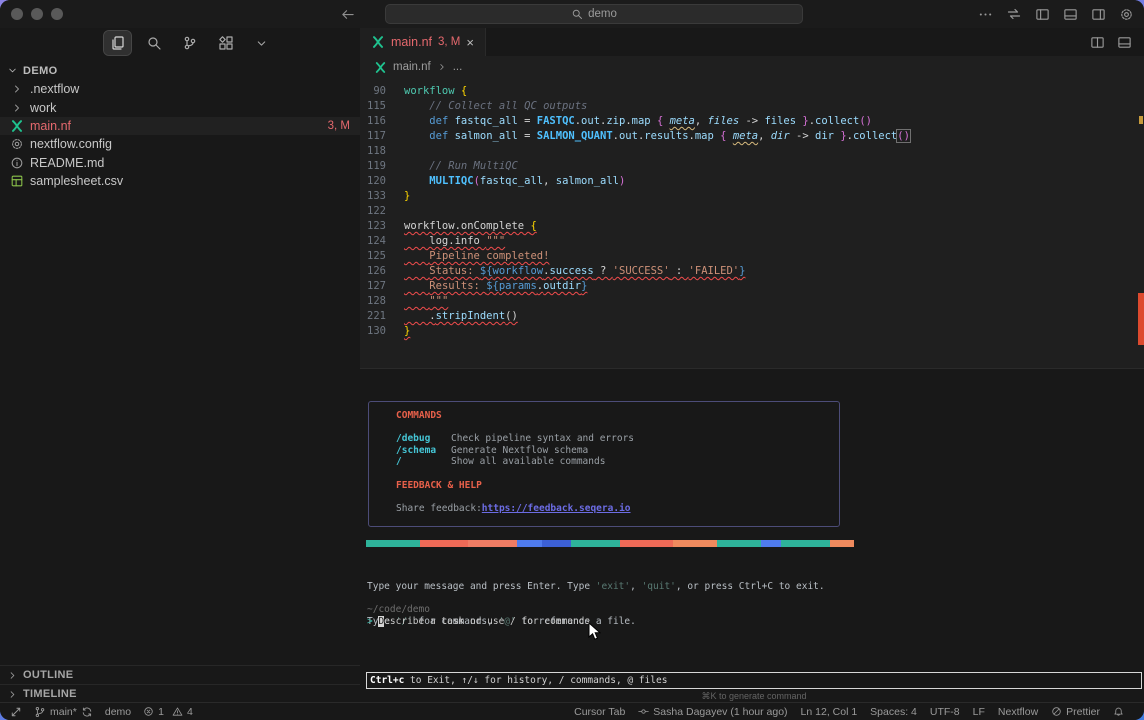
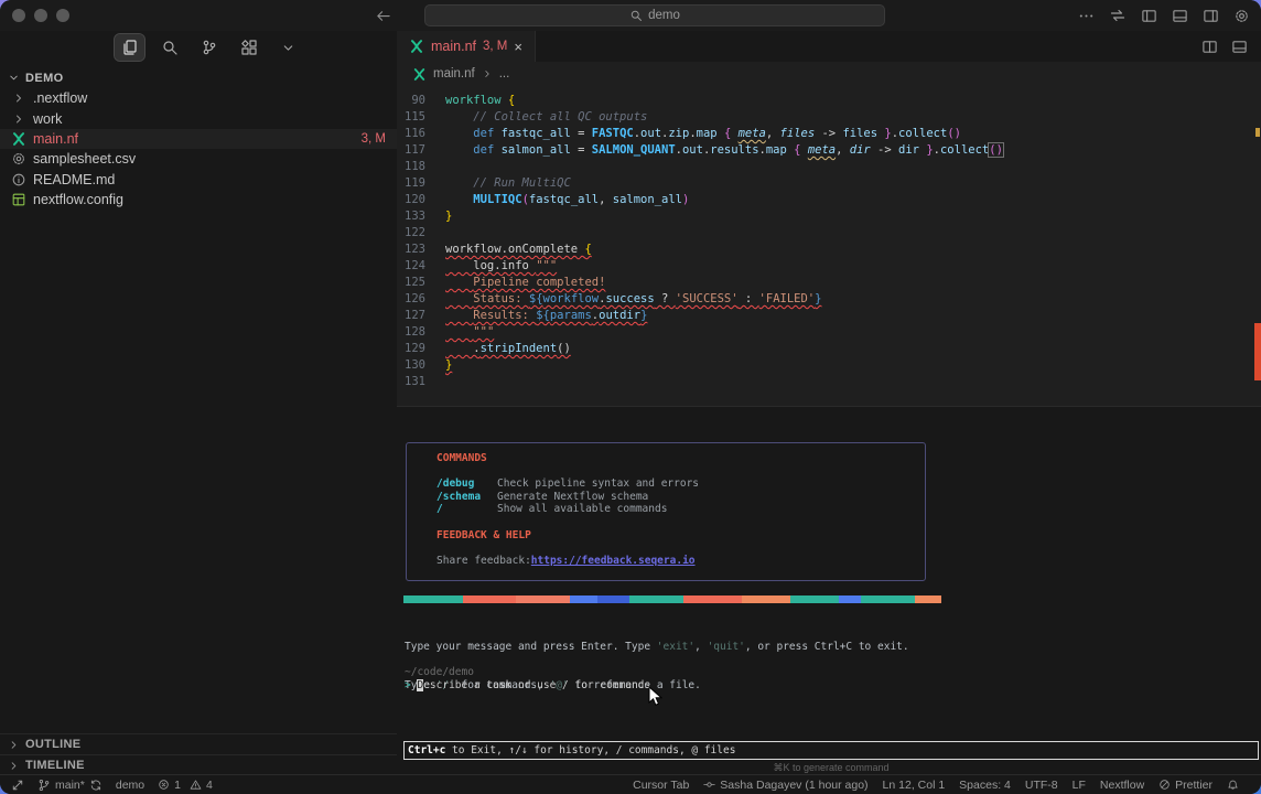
  demo
  DEMO
  .nextflow
  work
  main.nf
  3, M
- nextflow.config
+ samplesheet.csv
  README.md
- samplesheet.csv
+ nextflow.config
  OUTLINE
  TIMELINE
  main.nf
  3, M
  ×
  main.nf
  ...
  90
  workflow {
  115
  // Collect all QC outputs
  116
  def fastqc_all = FASTQC.out.zip.map { meta, files -> files }.collect()
  117
  def salmon_all = SALMON_QUANT.out.results.map { meta, dir -> dir }.collect()
  118
  119
  // Run MultiQC
  120
  MULTIQC(fastqc_all, salmon_all)
  133
  }
  122
  123
  workflow.onComplete {
  124
  log.info """
  125
  Pipeline completed!
  126
  Status: ${workflow.success ? 'SUCCESS' : 'FAILED'}
  127
  Results: ${params.outdir}
  128
  """
- 221
+ 129
  .stripIndent()
  130
  }
+ 131
  COMMANDS
  /debug
  Check pipeline syntax and errors
  /schema
  Generate Nextflow schema
  /
  Show all available commands
  FEEDBACK & HELP
  Share feedback:
  https://feedback.seqera.io
  Type your message and press Enter. Type 'exit', 'quit', or press Ctrl+C to exit.
  Tye '/' for commands, '@' to reference a file.
  ~/code/demo
  > Describe a task or use / for commands
  Ctrl+c
  to Exit, ↑/↓ for history, / commands, @ files
  ⌘K to generate command
  main*
  demo
  1
  4
  Cursor Tab
  Sasha Dagayev (1 hour ago)
  Ln 12, Col 1
  Spaces: 4
  UTF-8
  LF
  Nextflow
  Prettier
